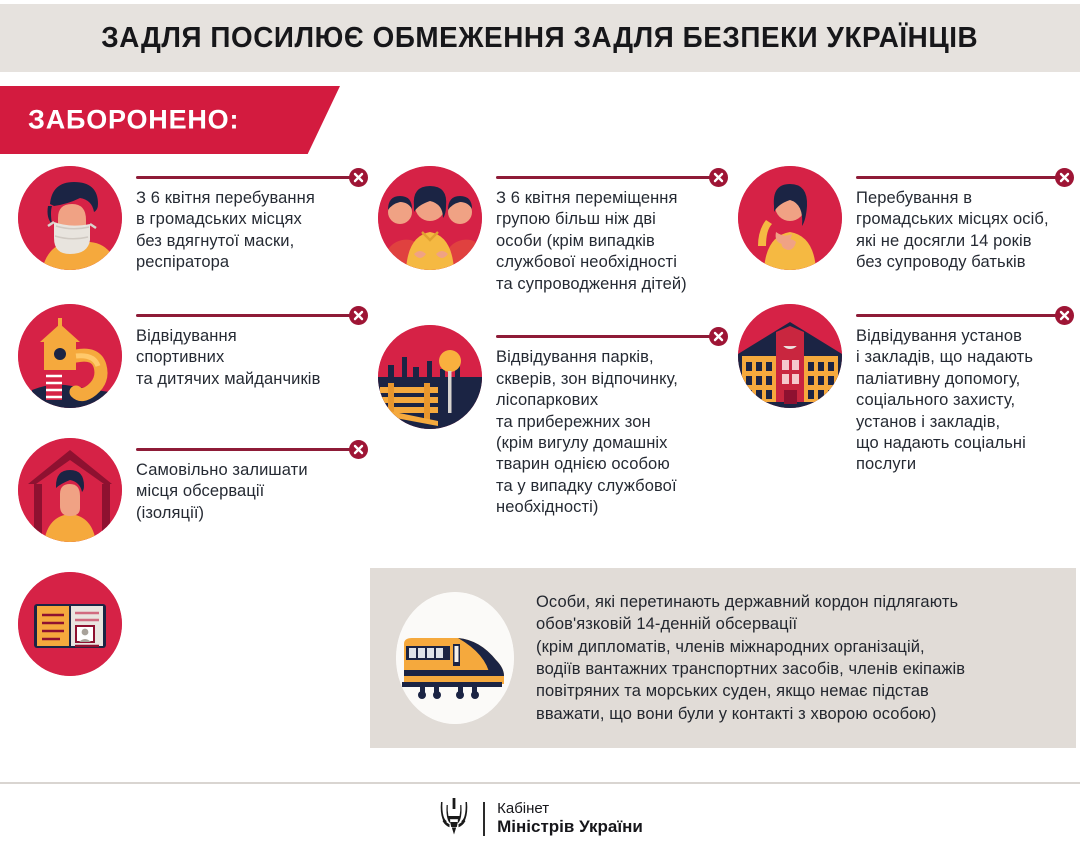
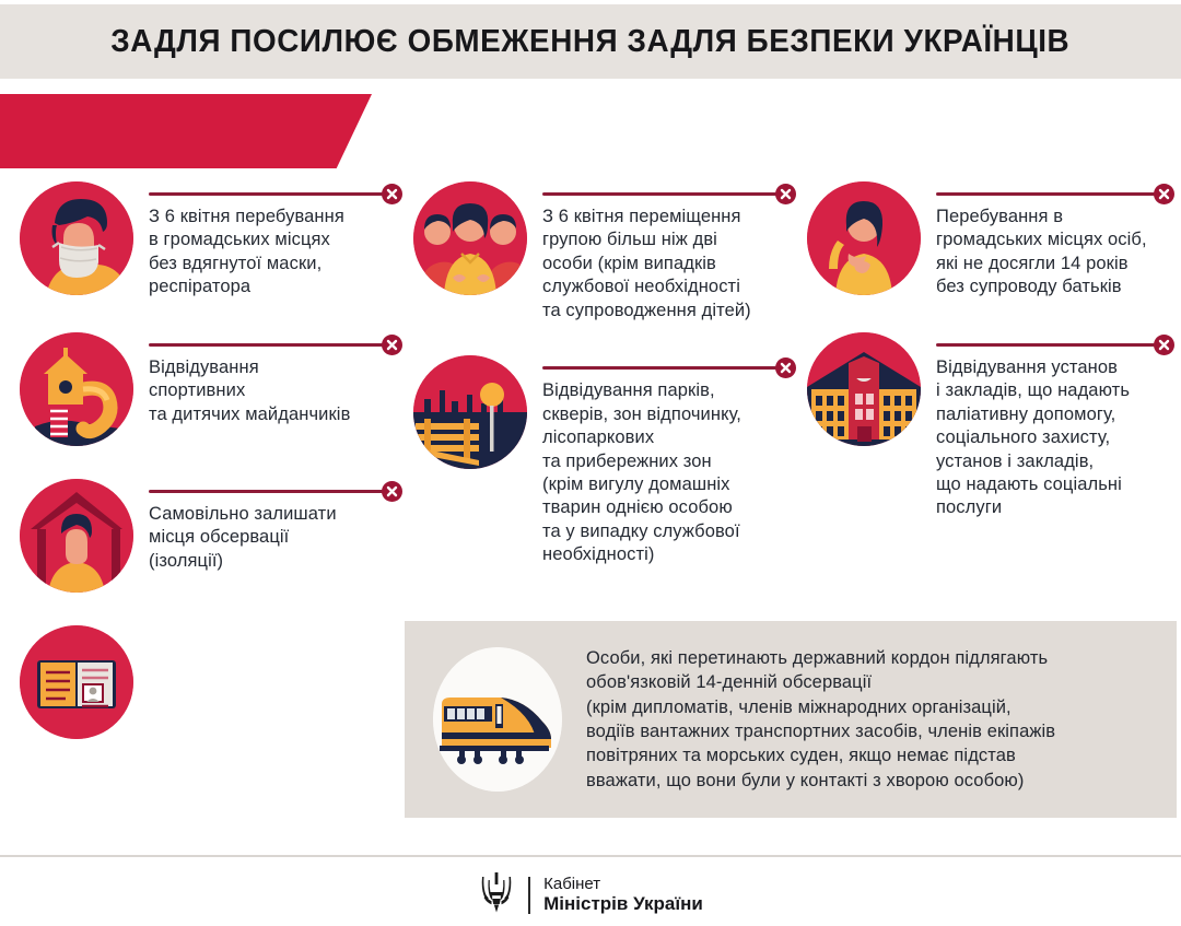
  ЗАДЛЯ ПОСИЛЮЄ ОБМЕЖЕННЯ ЗАДЛЯ БЕЗПЕКИ УКРАЇНЦІВ
- ЗАБОРОНЕНО:
  З 6 квітня перебування
  в громадських місцях
  без вдягнутої маски,
  респіратора
  Відвідування
  спортивних
  та дитячих майданчиків
  Самовільно залишати
  місця обсервації
  (ізоляції)
  З 6 квітня переміщення
  групою більш ніж дві
  особи (крім випадків
  службової необхідності
  та супроводження дітей)
  Відвідування парків,
  скверів, зон відпочинку,
  лісопаркових
  та прибережних зон
  (крім вигулу домашніх
  тварин однією особою
  та у випадку службової
  необхідності)
  Перебування в
  громадських місцях осіб,
  які не досягли 14 років
  без супроводу батьків
  Відвідування установ
  і закладів, що надають
  паліативну допомогу,
  соціального захисту,
  установ і закладів,
  що надають соціальні
  послуги
  Особи, які перетинають державний кордон підлягають
  обов'язковій 14-денній обсервації
  (крім дипломатів, членів міжнародних організацій,
  водіїв вантажних транспортних засобів, членів екіпажів
  повітряних та морських суден, якщо немає підстав
  вважати, що вони були у контакті з хворою особою)
  Кабінет
  Міністрів України
